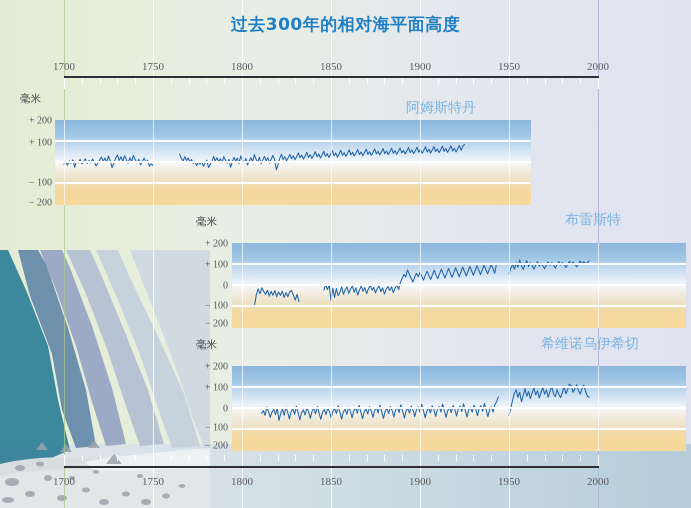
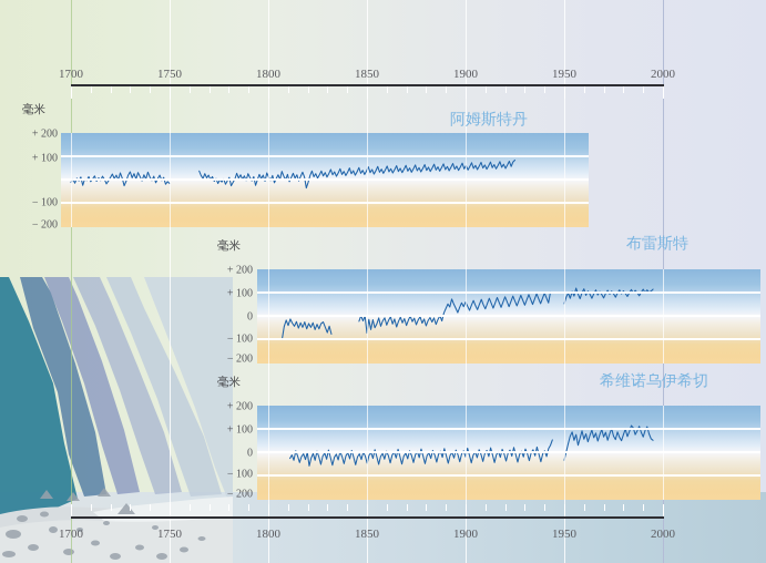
- 过去300年的相对海平面高度
  1700
  1750
  1800
  1850
  1900
  1950
  2000
  毫米
  + 200
  + 100
  − 100
  − 200
  阿姆斯特丹
  毫米
  + 200
  + 100
  0
  − 100
  − 200
  布雷斯特
  毫米
  + 200
  + 100
  0
  − 100
  − 200
  希维诺乌伊希切
  1700
  1750
  1800
  1850
  1900
  1950
  2000
